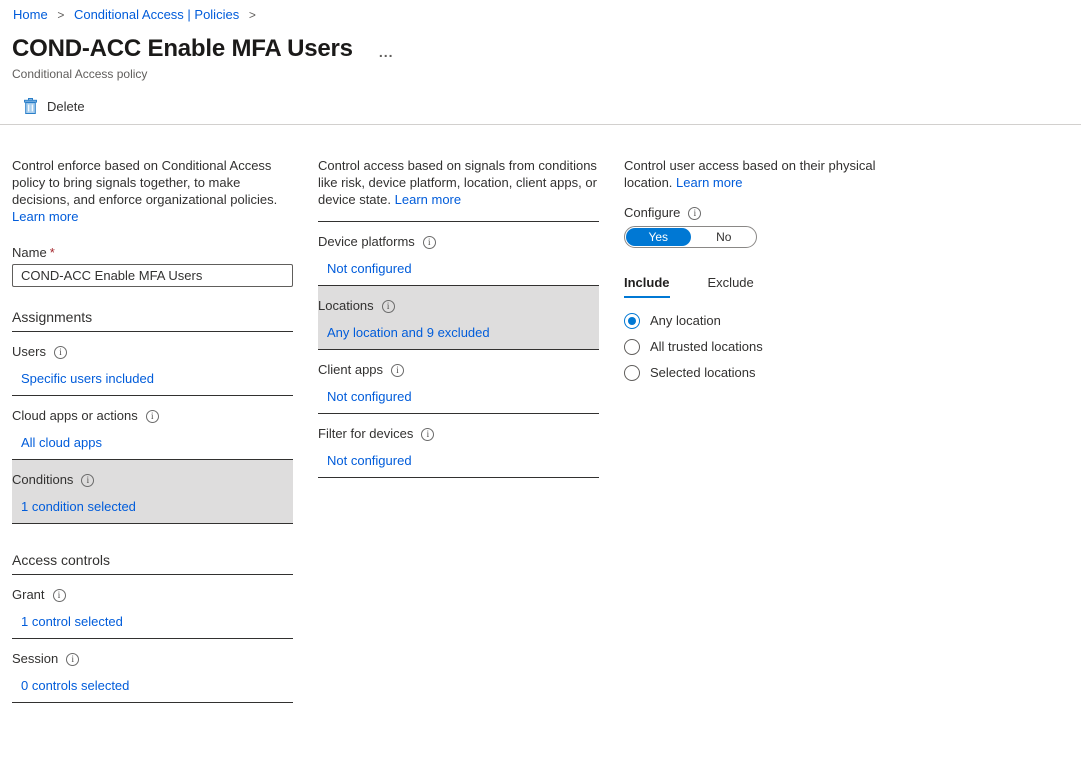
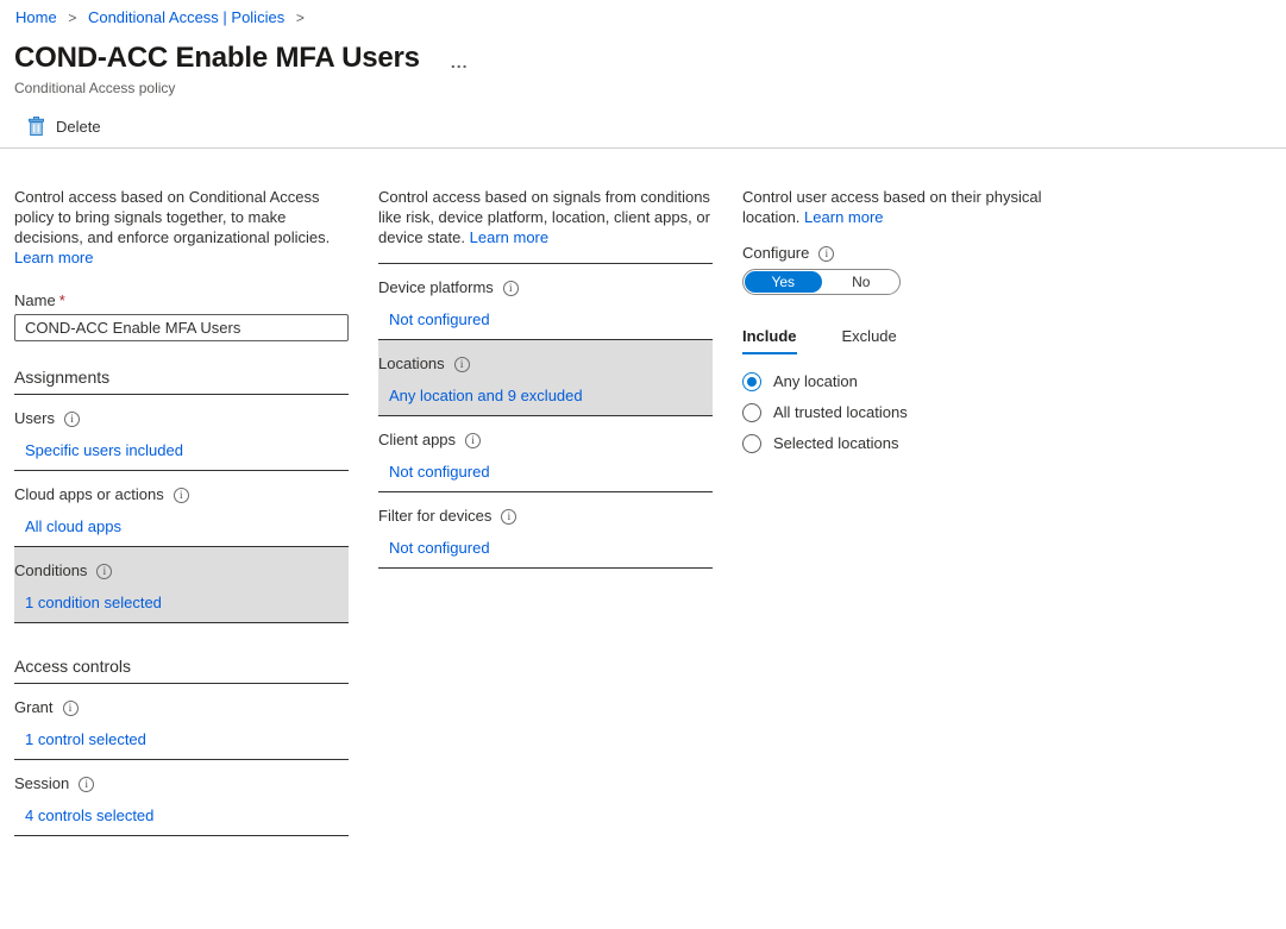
  Home > Conditional Access | Policies >
  COND-ACC Enable MFA Users
  ...
  Conditional Access policy
  Delete
- Control enforce based on Conditional Access policy to bring signals together, to make decisions, and enforce organizational policies. Learn more
+ Control access based on Conditional Access policy to bring signals together, to make decisions, and enforce organizational policies. Learn more
  Name *
  COND-ACC Enable MFA Users
  Assignments
  Users
  i
  Specific users included
  Cloud apps or actions
  i
  All cloud apps
  Conditions
  i
  1 condition selected
  Access controls
  Grant
  i
  1 control selected
  Session
  i
- 0 controls selected
+ 4 controls selected
  Control access based on signals from conditions like risk, device platform, location, client apps, or device state. Learn more
  Device platforms
  i
  Not configured
  Locations
  i
  Any location and 9 excluded
  Client apps
  i
  Not configured
  Filter for devices
  i
  Not configured
  Control user access based on their physical location. Learn more
  Configure
  i
  Yes
  No
  Include
  Exclude
  Any location
  All trusted locations
  Selected locations
